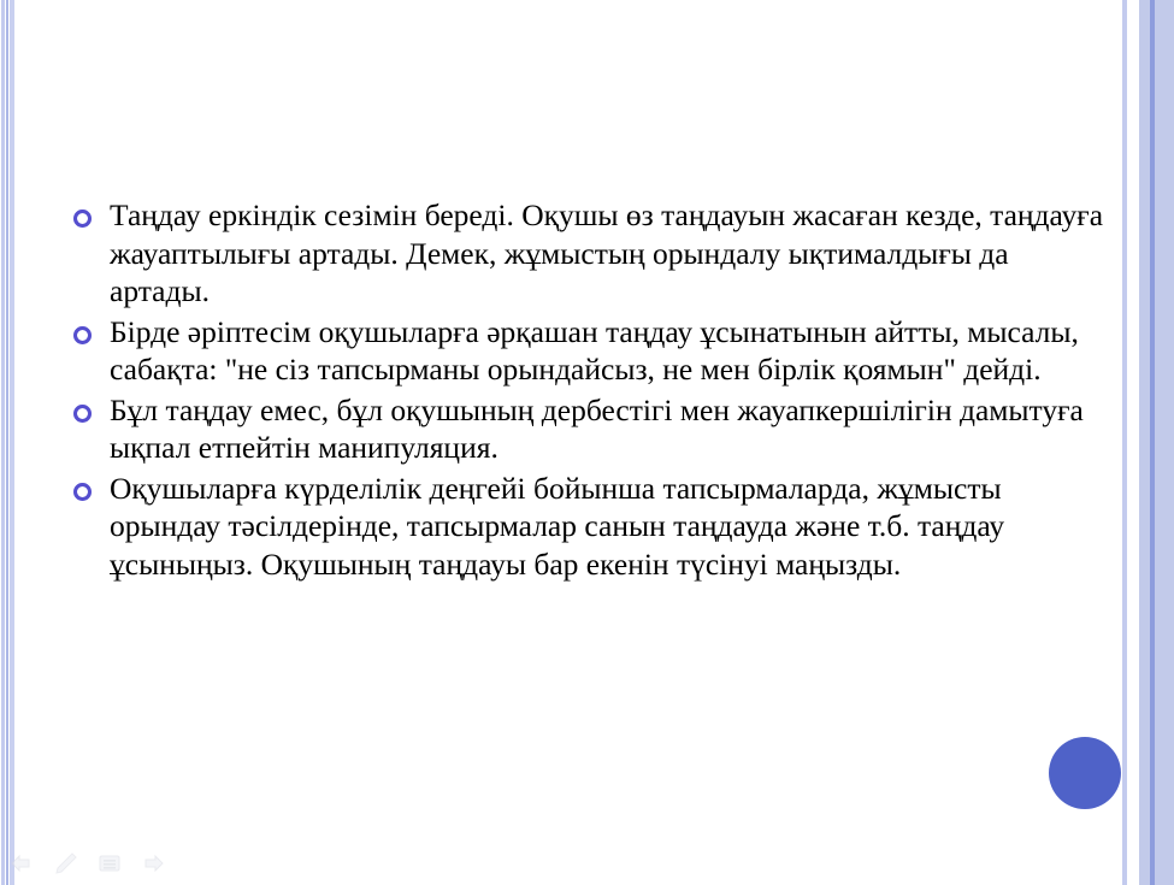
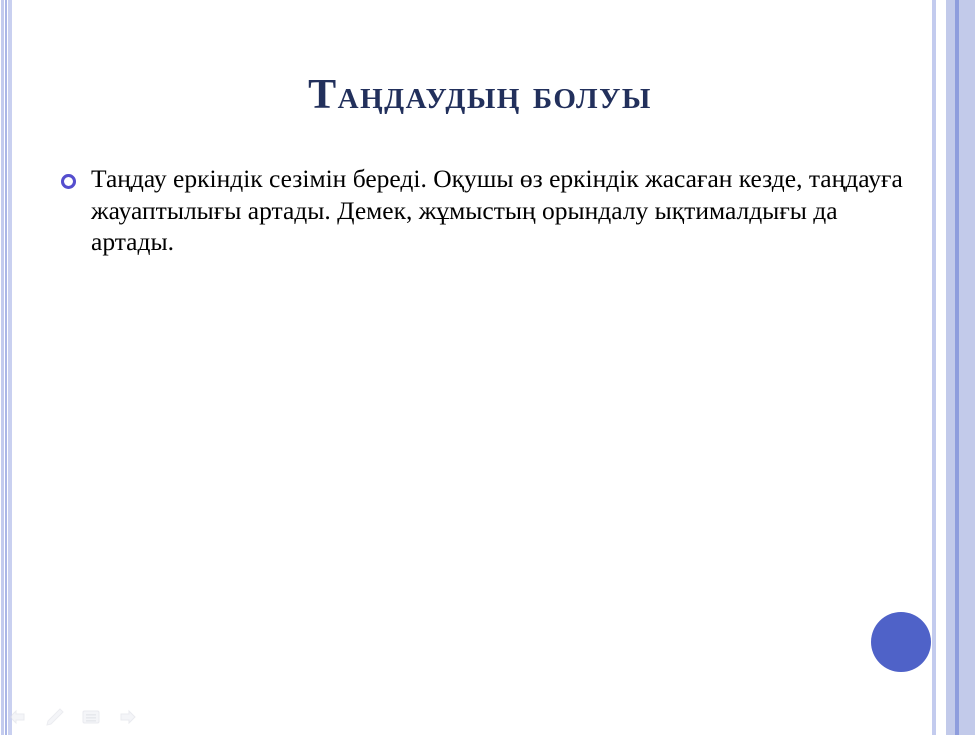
+ Таңдаудың болуы
- Таңдау еркіндік сезімін береді. Оқушы өз таңдауын жасаған кезде, таңдауға жауаптылығы артады. Демек, жұмыстың орындалу ықтималдығы да артады.
+ Таңдау еркіндік сезімін береді. Оқушы өз еркіндік жасаған кезде, таңдауға жауаптылығы артады. Демек, жұмыстың орындалу ықтималдығы да артады.
- Бірде әріптесім оқушыларға әрқашан таңдау ұсынатынын айтты, мысалы, сабақта: "не сіз тапсырманы орындайсыз, не мен бірлік қоямын" дейді.
- Бұл таңдау емес, бұл оқушының дербестігі мен жауапкершілігін дамытуға ықпал етпейтін манипуляция.
- Оқушыларға күрделілік деңгейі бойынша тапсырмаларда, жұмысты орындау тәсілдерінде, тапсырмалар санын таңдауда және т.б. таңдау ұсыныңыз. Оқушының таңдауы бар екенін түсінуі маңызды.
